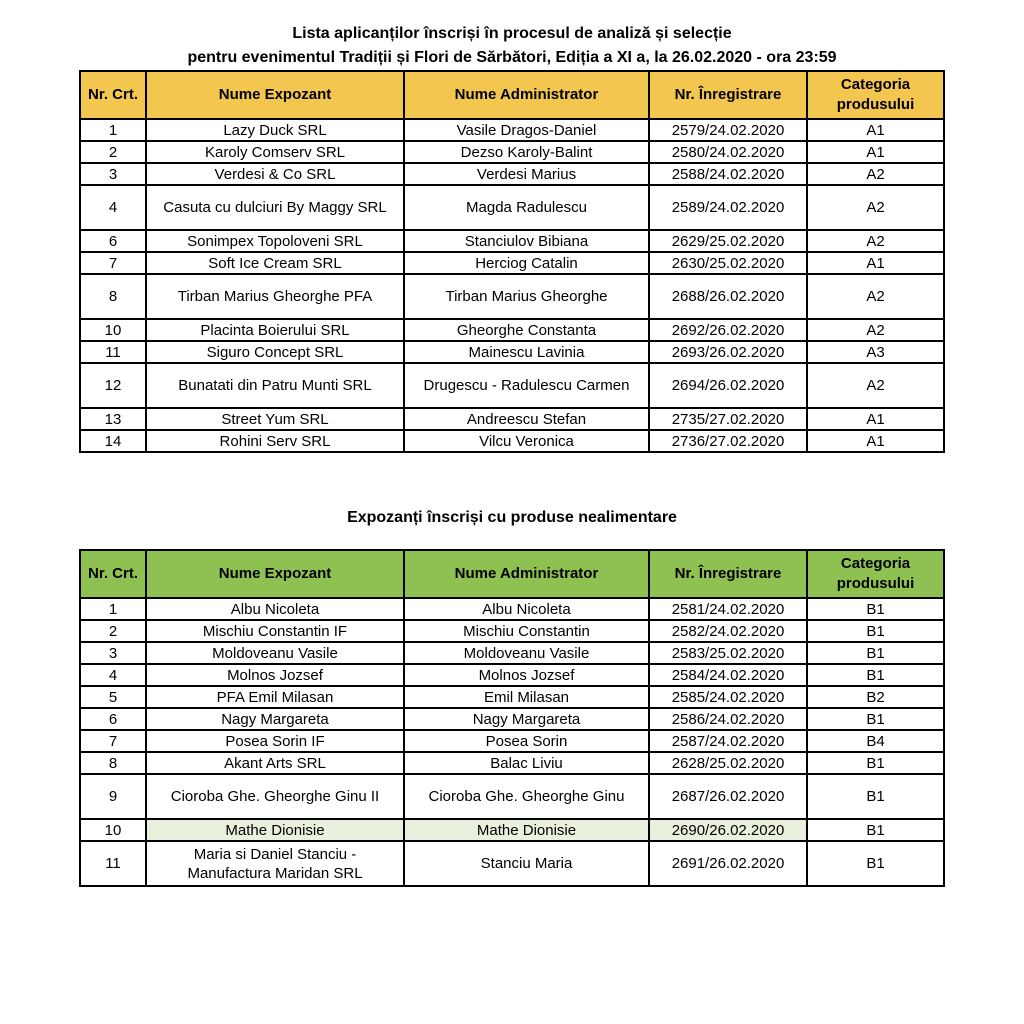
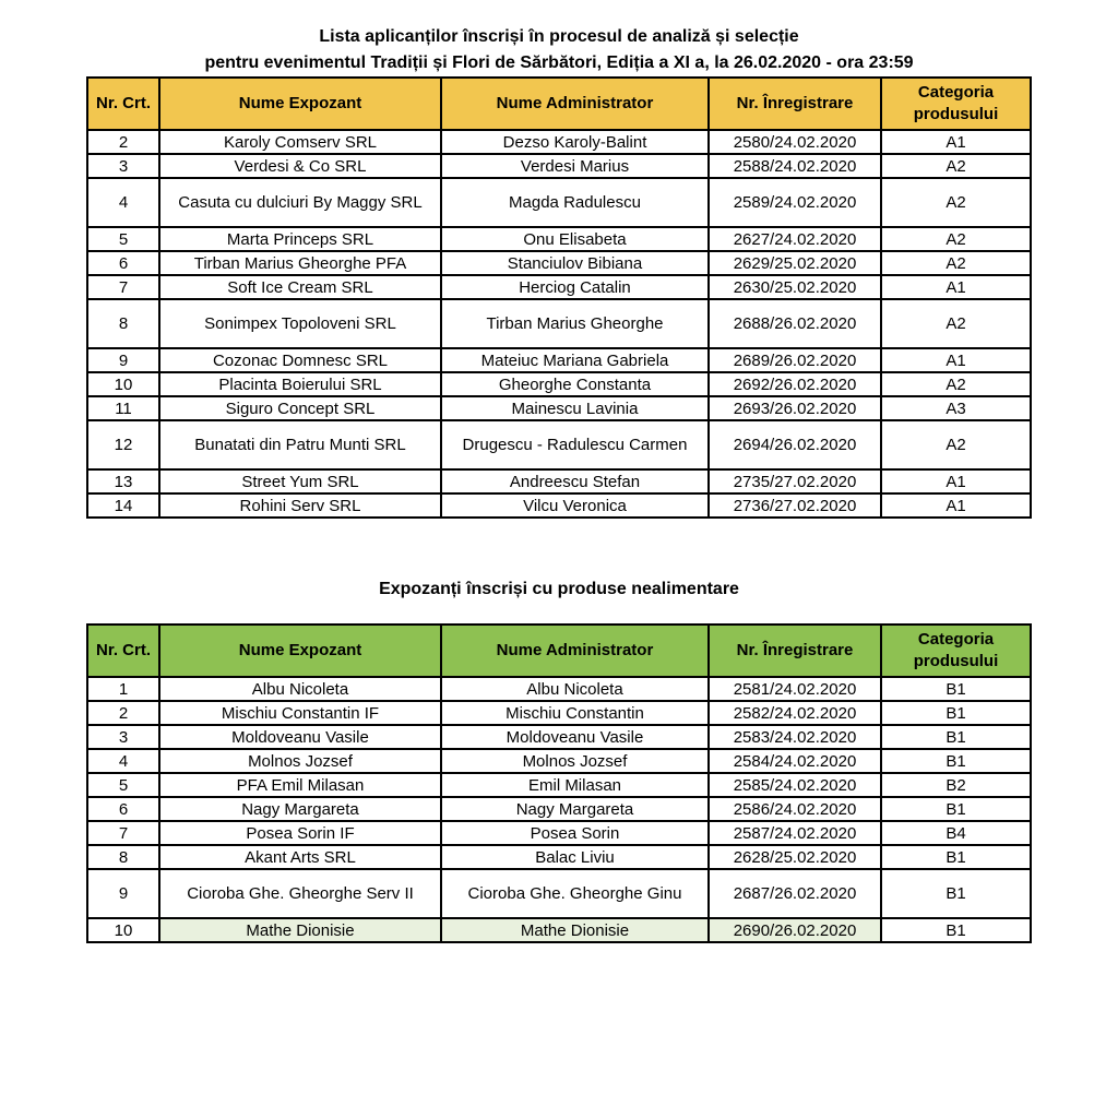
  Lista aplicanților înscriși în procesul de analiză și selecție
  pentru evenimentul Tradiții și Flori de Sărbători, Ediția a XI a, la 26.02.2020 - ora 23:59
  Nr. Crt.	Nume Expozant	Nume Administrator	Nr. Înregistrare	Categoria produsului
- 1	Lazy Duck SRL	Vasile Dragos-Daniel	2579/24.02.2020	A1
  2	Karoly Comserv SRL	Dezso Karoly-Balint	2580/24.02.2020	A1
  3	Verdesi & Co SRL	Verdesi Marius	2588/24.02.2020	A2
  4	Casuta cu dulciuri By Maggy SRL	Magda Radulescu	2589/24.02.2020	A2
+ 5	Marta Princeps SRL	Onu Elisabeta	2627/24.02.2020	A2
- 6	Sonimpex Topoloveni SRL	Stanciulov Bibiana	2629/25.02.2020	A2
+ 6	Tirban Marius Gheorghe PFA	Stanciulov Bibiana	2629/25.02.2020	A2
  7	Soft Ice Cream SRL	Herciog Catalin	2630/25.02.2020	A1
- 8	Tirban Marius Gheorghe PFA	Tirban Marius Gheorghe	2688/26.02.2020	A2
+ 8	Sonimpex Topoloveni SRL	Tirban Marius Gheorghe	2688/26.02.2020	A2
+ 9	Cozonac Domnesc SRL	Mateiuc Mariana Gabriela	2689/26.02.2020	A1
  10	Placinta Boierului SRL	Gheorghe Constanta	2692/26.02.2020	A2
  11	Siguro Concept SRL	Mainescu Lavinia	2693/26.02.2020	A3
  12	Bunatati din Patru Munti SRL	Drugescu - Radulescu Carmen	2694/26.02.2020	A2
  13	Street Yum SRL	Andreescu Stefan	2735/27.02.2020	A1
  14	Rohini Serv SRL	Vilcu Veronica	2736/27.02.2020	A1
  Expozanți înscriși cu produse nealimentare
  Nr. Crt.	Nume Expozant	Nume Administrator	Nr. Înregistrare	Categoria produsului
  1	Albu Nicoleta	Albu Nicoleta	2581/24.02.2020	B1
  2	Mischiu Constantin IF	Mischiu Constantin	2582/24.02.2020	B1
- 3	Moldoveanu Vasile	Moldoveanu Vasile	2583/25.02.2020	B1
+ 3	Moldoveanu Vasile	Moldoveanu Vasile	2583/24.02.2020	B1
  4	Molnos Jozsef	Molnos Jozsef	2584/24.02.2020	B1
  5	PFA Emil Milasan	Emil Milasan	2585/24.02.2020	B2
  6	Nagy Margareta	Nagy Margareta	2586/24.02.2020	B1
  7	Posea Sorin IF	Posea Sorin	2587/24.02.2020	B4
  8	Akant Arts SRL	Balac Liviu	2628/25.02.2020	B1
- 9	Cioroba Ghe. Gheorghe Ginu II	Cioroba Ghe. Gheorghe Ginu	2687/26.02.2020	B1
+ 9	Cioroba Ghe. Gheorghe Serv II	Cioroba Ghe. Gheorghe Ginu	2687/26.02.2020	B1
  10	Mathe Dionisie	Mathe Dionisie	2690/26.02.2020	B1
- 11	Maria si Daniel Stanciu - Manufactura Maridan SRL	Stanciu Maria	2691/26.02.2020	B1
